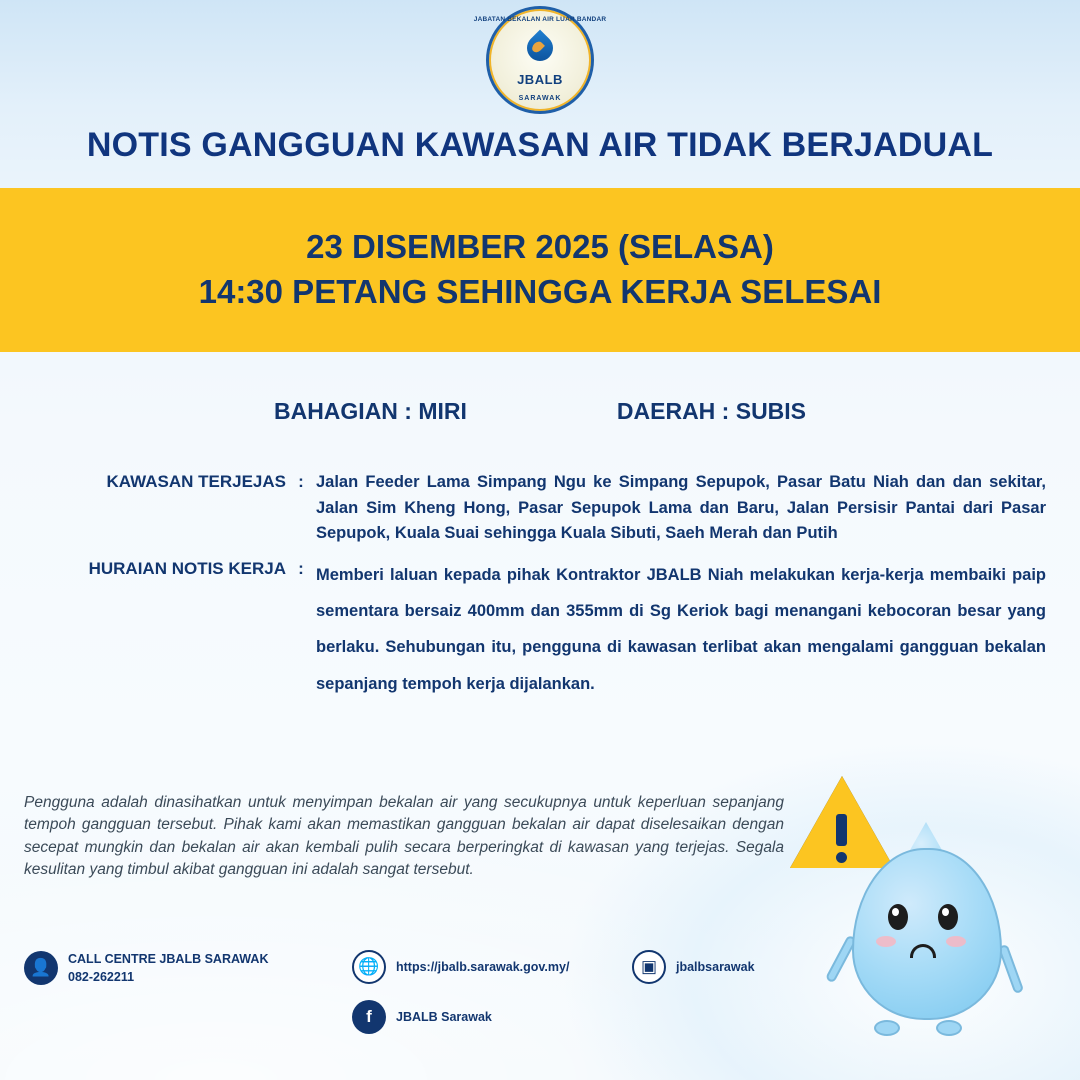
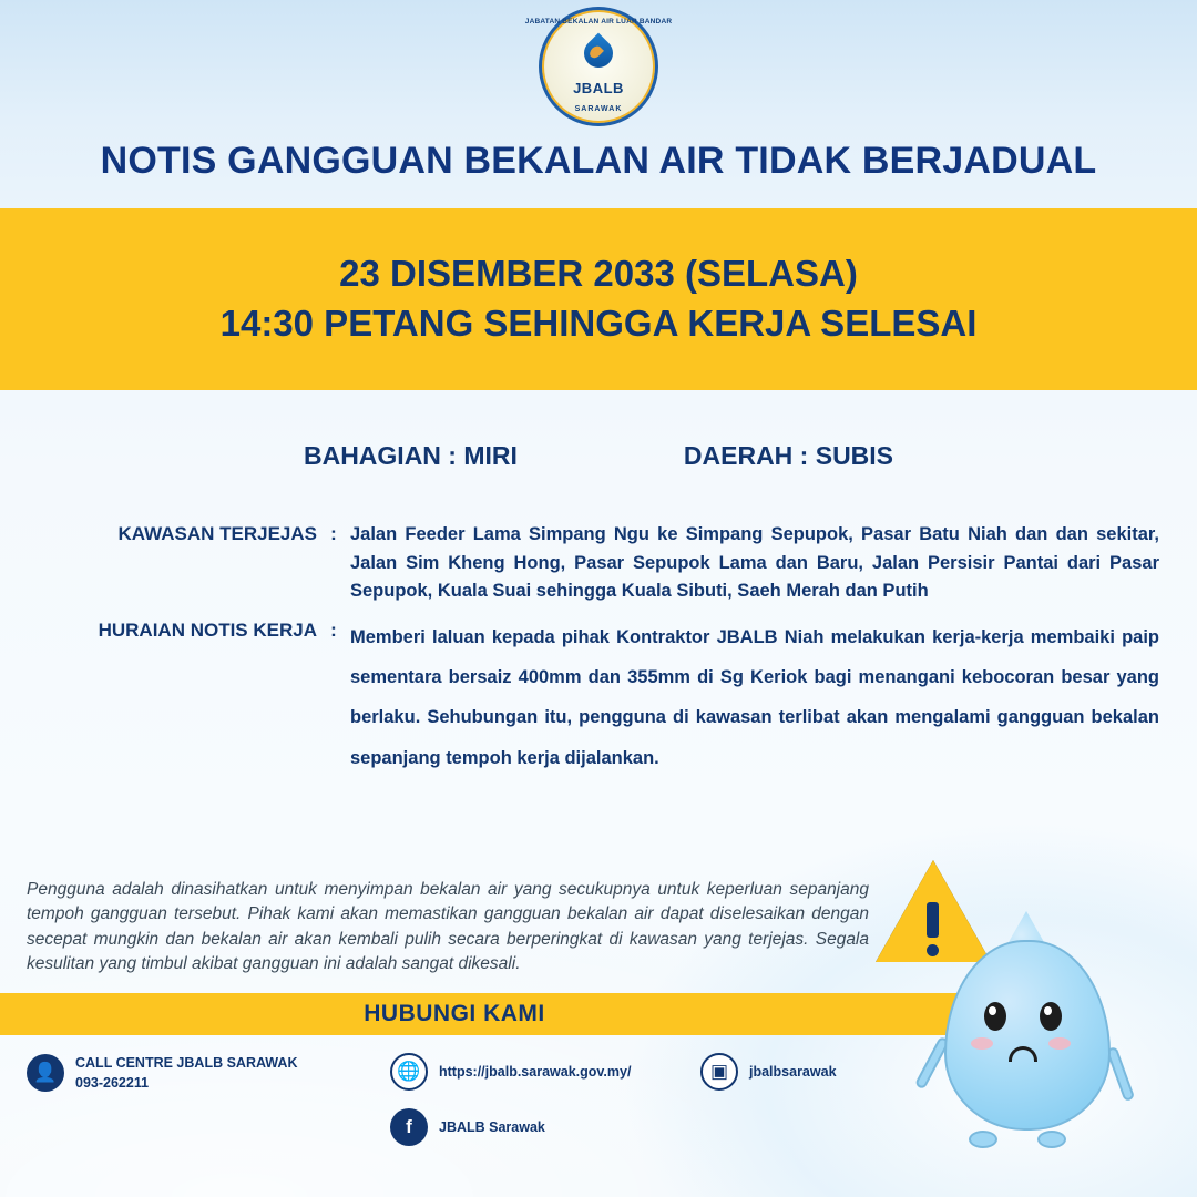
  JBALB
- NOTIS GANGGUAN KAWASAN AIR TIDAK BERJADUAL
+ NOTIS GANGGUAN BEKALAN AIR TIDAK BERJADUAL
- 23 DISEMBER 2025 (SELASA)
+ 23 DISEMBER 2033 (SELASA)
  14:30 PETANG SEHINGGA KERJA SELESAI
  BAHAGIAN : MIRI
  DAERAH : SUBIS
  KAWASAN TERJEJAS
  :
  Jalan Feeder Lama Simpang Ngu ke Simpang Sepupok, Pasar Batu Niah dan dan sekitar, Jalan Sim Kheng Hong, Pasar Sepupok Lama dan Baru, Jalan Persisir Pantai dari Pasar Sepupok, Kuala Suai sehingga Kuala Sibuti, Saeh Merah dan Putih
  HURAIAN NOTIS KERJA
  :
  Memberi laluan kepada pihak Kontraktor JBALB Niah melakukan kerja-kerja membaiki paip sementara bersaiz 400mm dan 355mm di Sg Keriok bagi menangani kebocoran besar yang berlaku. Sehubungan itu, pengguna di kawasan terlibat akan mengalami gangguan bekalan sepanjang tempoh kerja dijalankan.
- Pengguna adalah dinasihatkan untuk menyimpan bekalan air yang secukupnya untuk keperluan sepanjang tempoh gangguan tersebut. Pihak kami akan memastikan gangguan bekalan air dapat diselesaikan dengan secepat mungkin dan bekalan air akan kembali pulih secara berperingkat di kawasan yang terjejas. Segala kesulitan yang timbul akibat gangguan ini adalah sangat tersebut.
+ Pengguna adalah dinasihatkan untuk menyimpan bekalan air yang secukupnya untuk keperluan sepanjang tempoh gangguan tersebut. Pihak kami akan memastikan gangguan bekalan air dapat diselesaikan dengan secepat mungkin dan bekalan air akan kembali pulih secara berperingkat di kawasan yang terjejas. Segala kesulitan yang timbul akibat gangguan ini adalah sangat dikesali.
+ HUBUNGI KAMI
  👤
  CALL CENTRE JBALB SARAWAK
- 082-262211
+ 093-262211
  🌐
  https://jbalb.sarawak.gov.my/
  ▣
  jbalbsarawak
  f
  JBALB Sarawak
